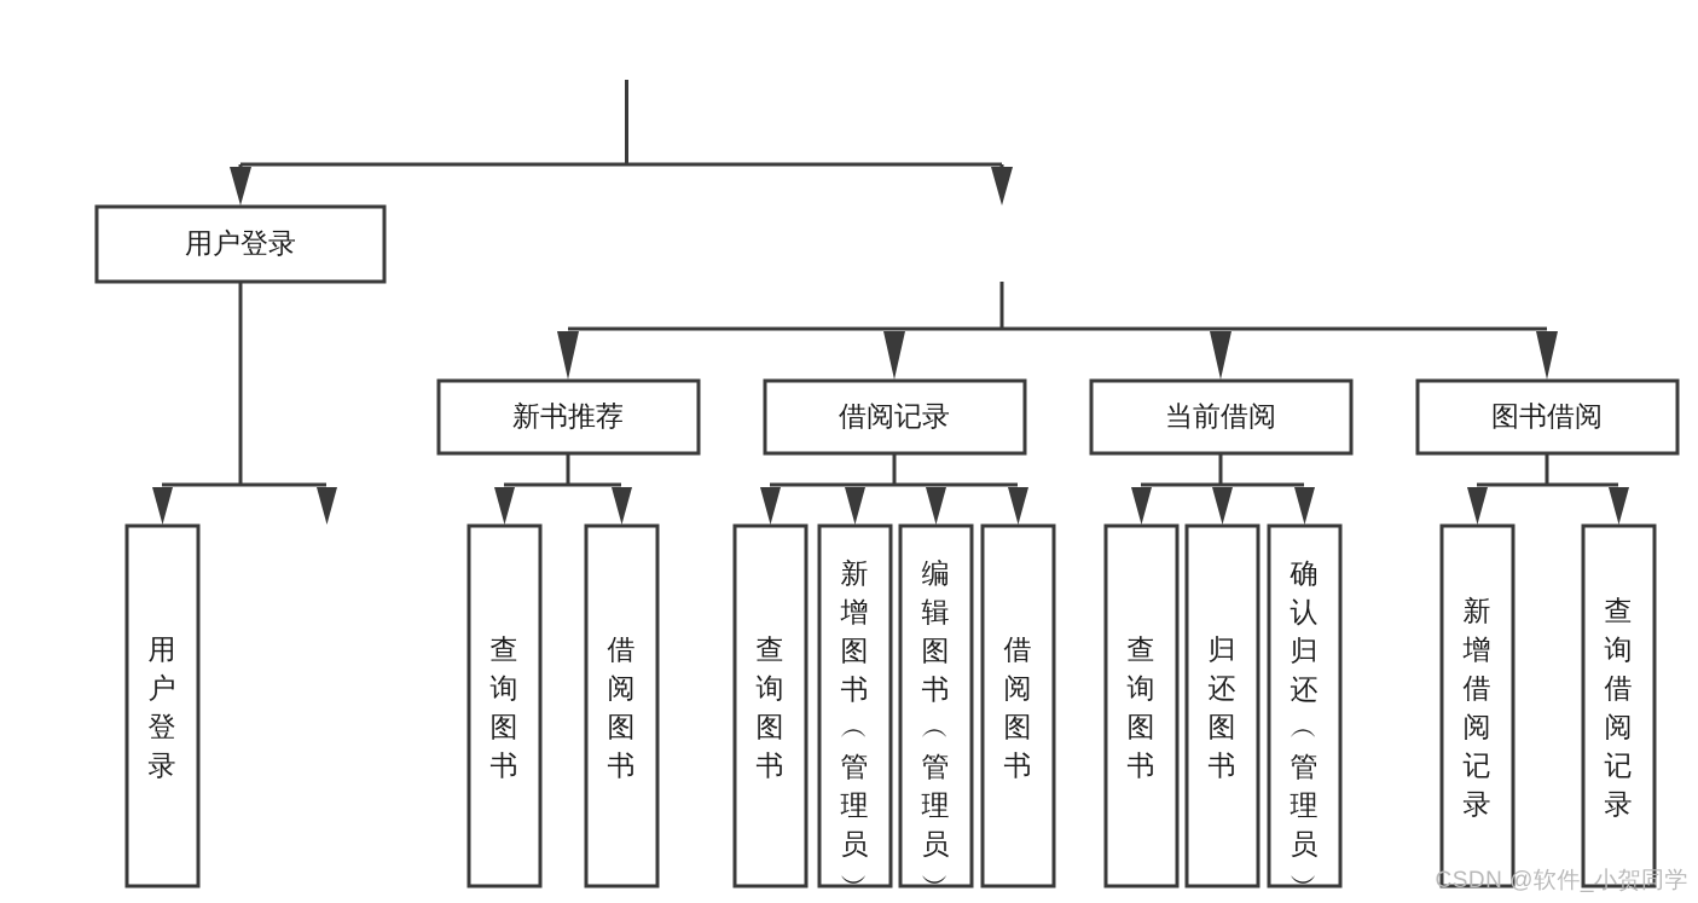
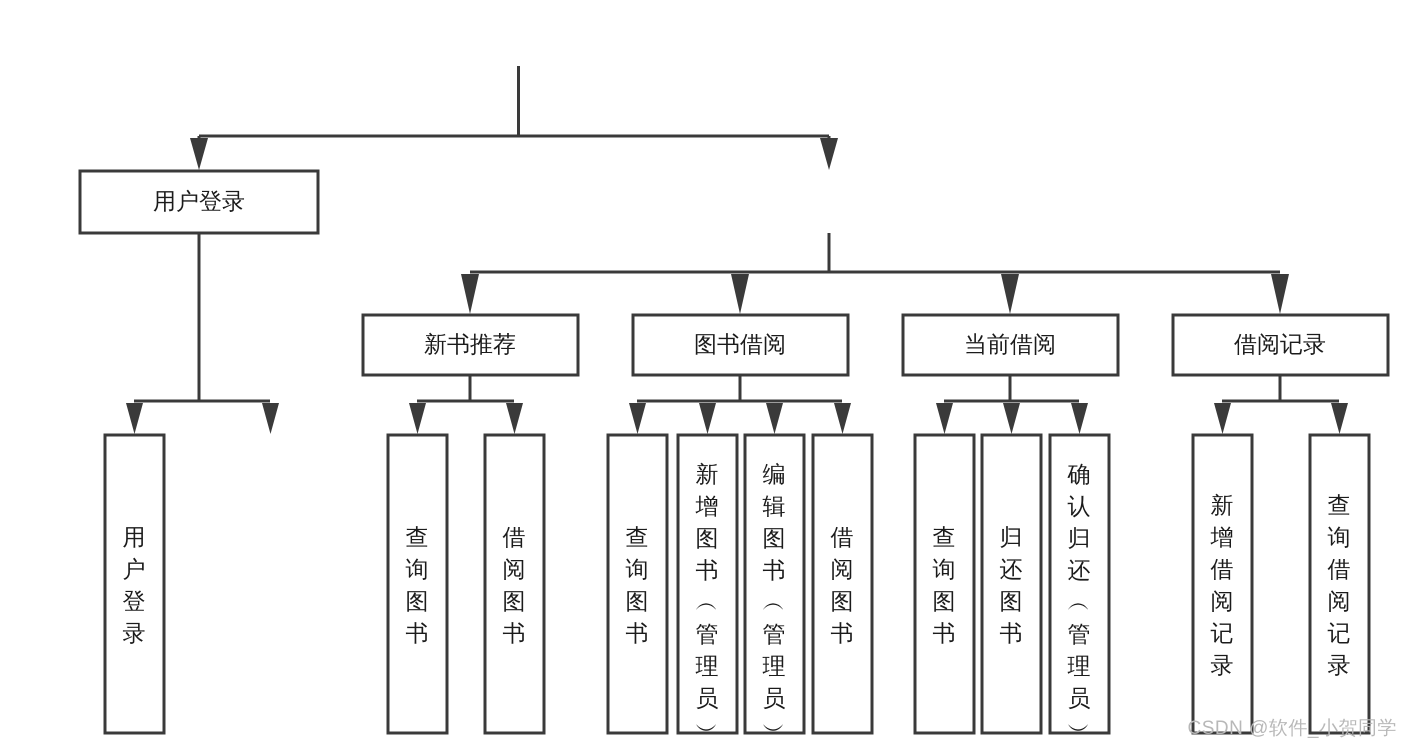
  用户登录
  新书推荐
- 借阅记录
+ 图书借阅
  当前借阅
- 图书借阅
+ 借阅记录
  用户登录
  查询图书
  借阅图书
  查询图书
  新增图书 ︵ 管理员 ︶
  编辑图书 ︵ 管理员 ︶
  借阅图书
  查询图书
  归还图书
  确认归还 ︵ 管理员 ︶
  新增借阅记录
  查询借阅记录
  CSDN @软件_小贺同学
